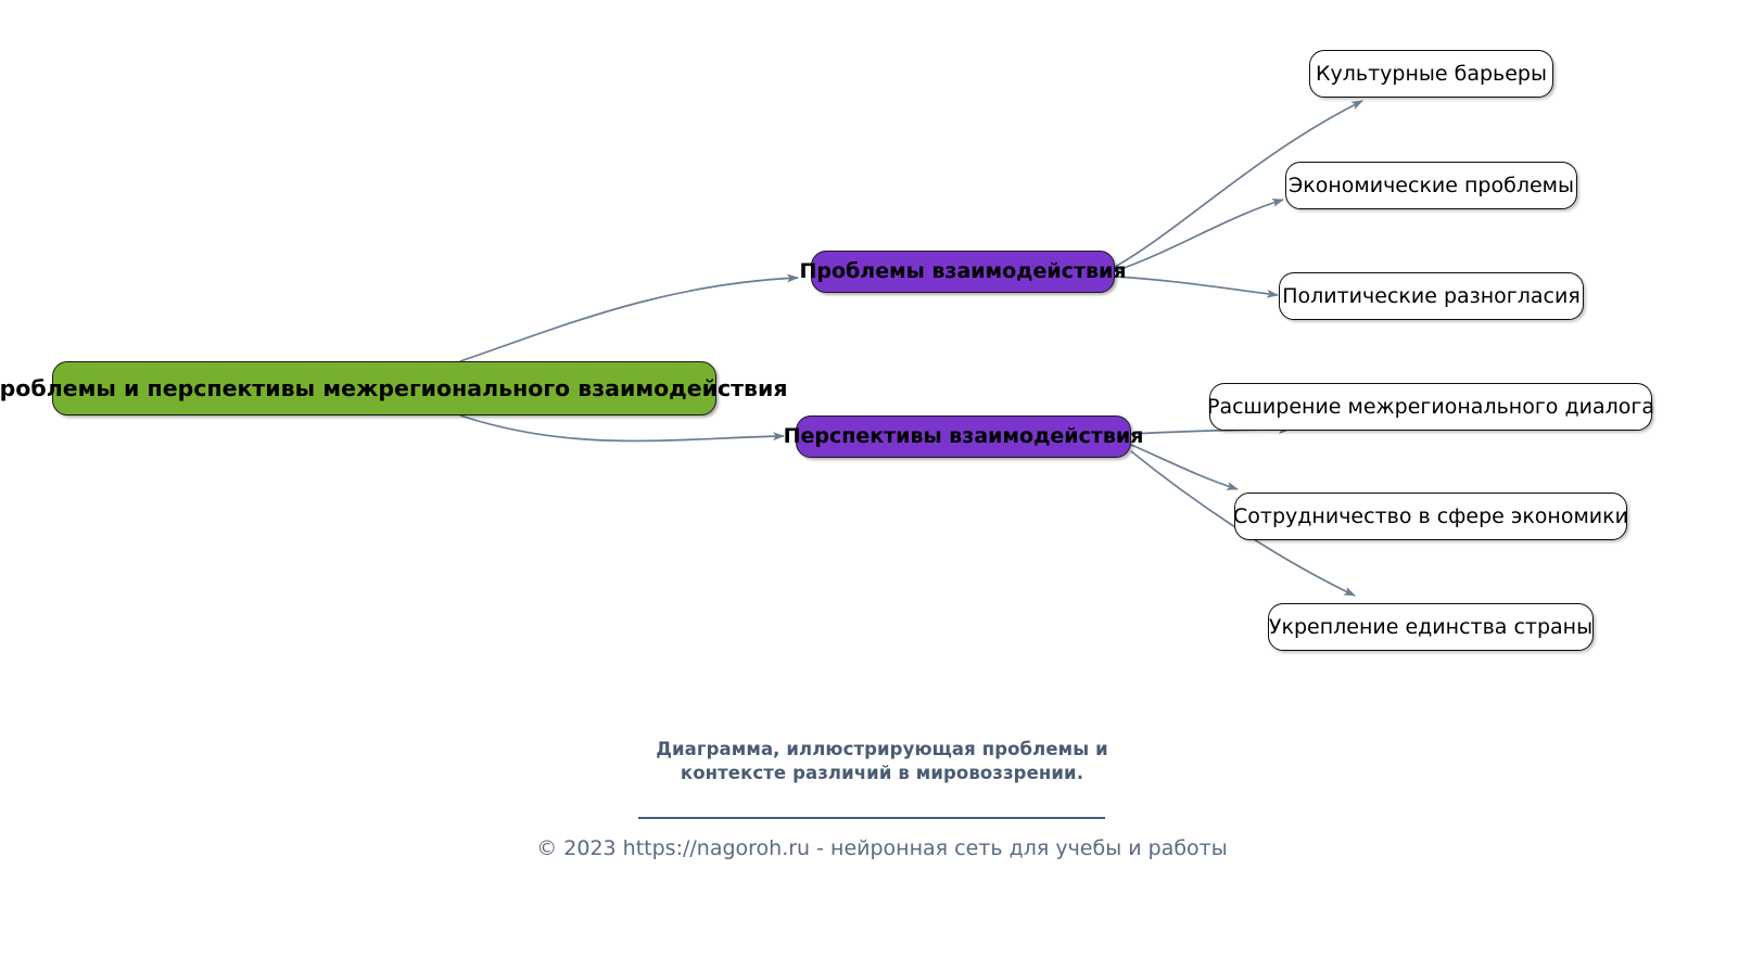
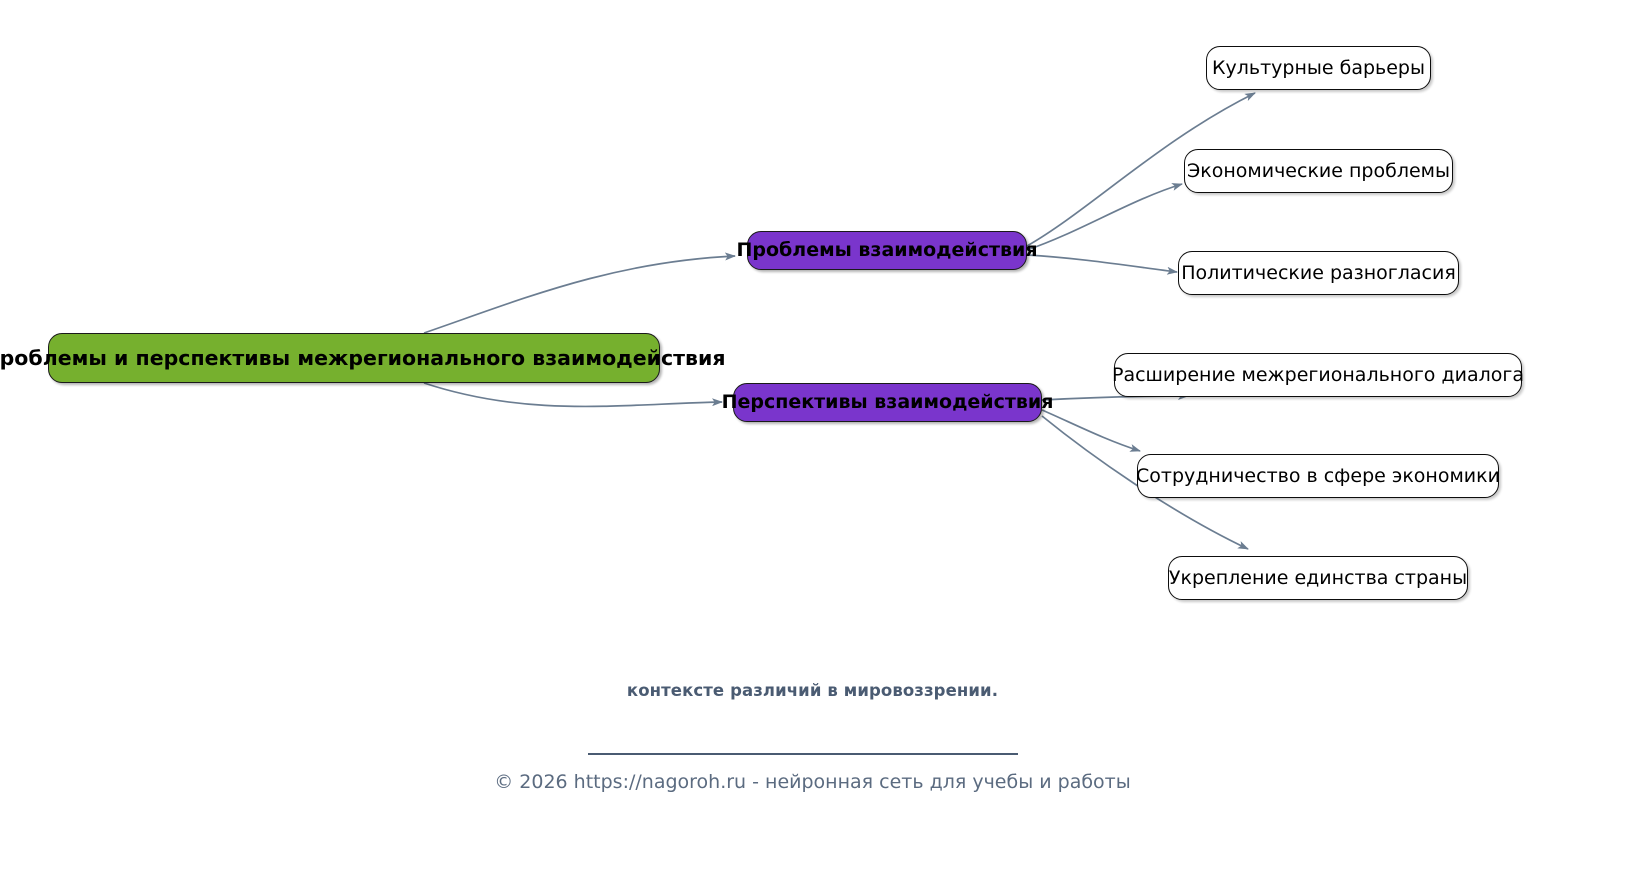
  роблемы и перспективы межрегионального взаимодействия
  Проблемы взаимодействия
  Перспективы взаимодействия
  Культурные барьеры
  Экономические проблемы
  Политические разногласия
  Расширение межрегионального диалога
  Сотрудничество в сфере экономики
  Укрепление единства страны
- Диаграмма, иллюстрирующая проблемы и
  контексте различий в мировоззрении.
- © 2023 https://nagoroh.ru - нейронная сеть для учебы и работы
+ © 2026 https://nagoroh.ru - нейронная сеть для учебы и работы
